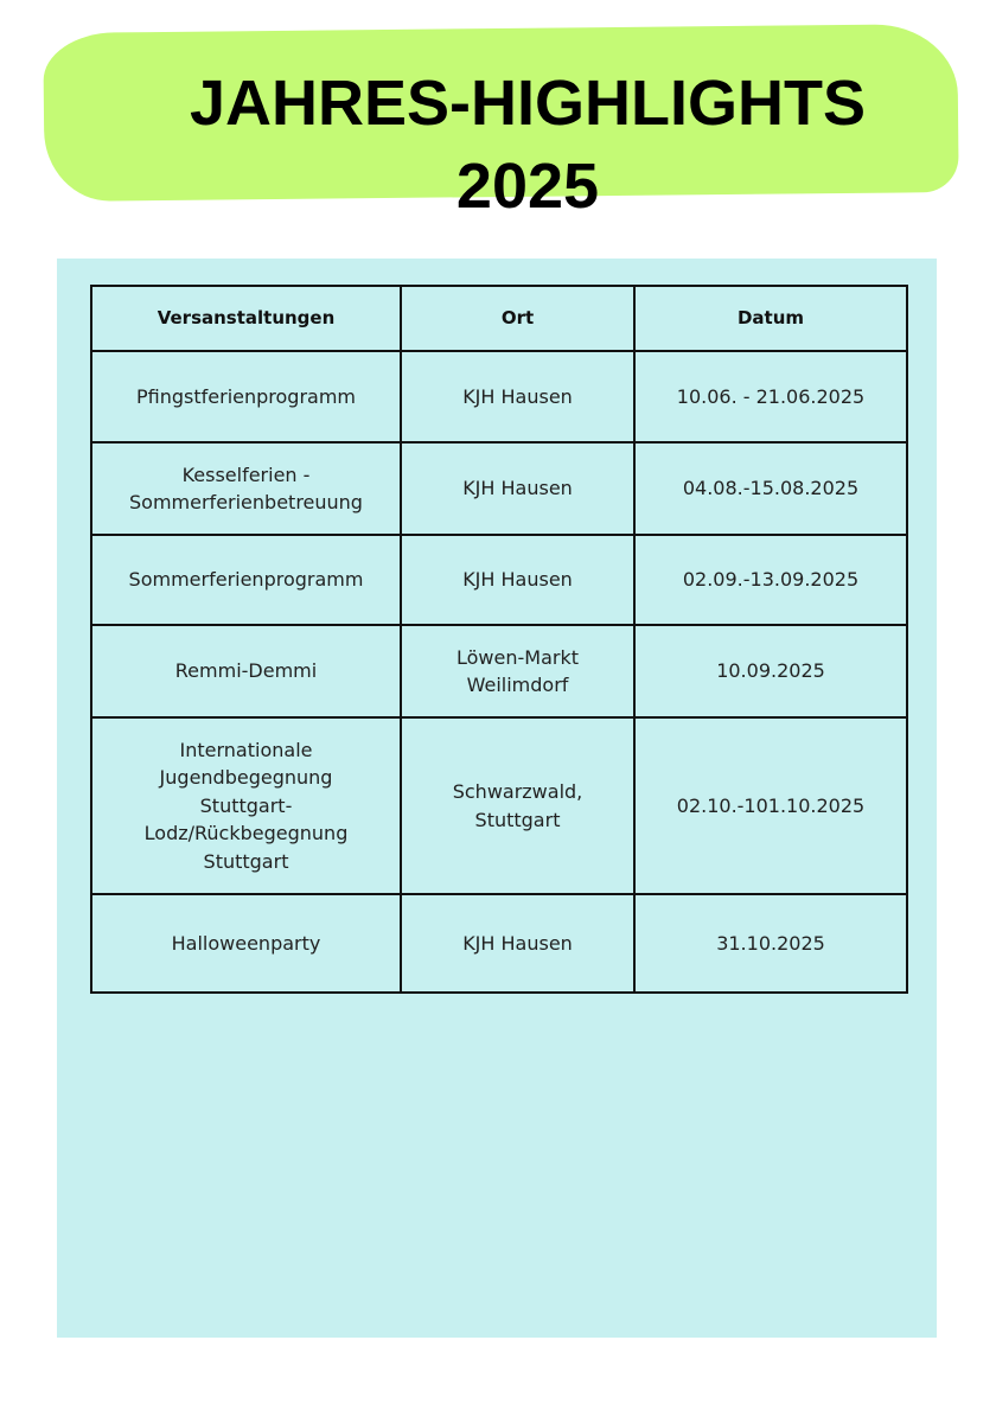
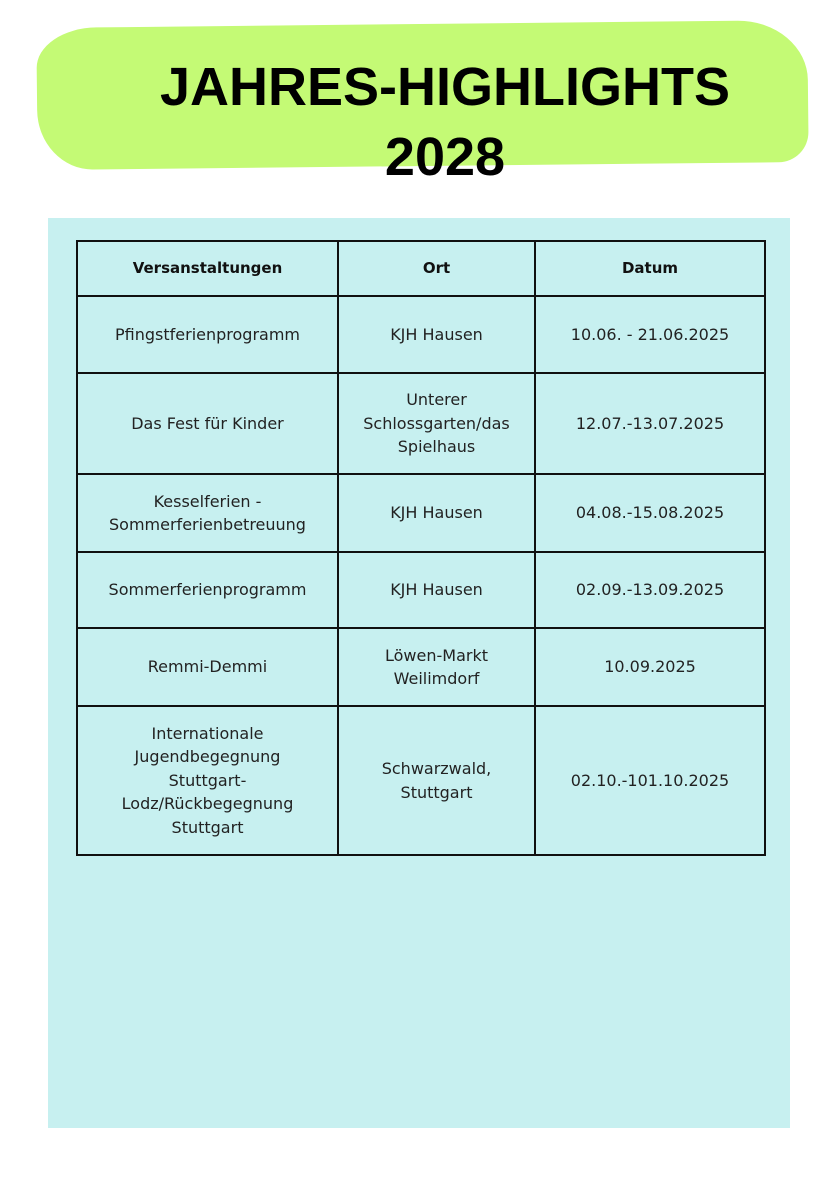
  JAHRES-HIGHLIGHTS
- 2025
+ 2028
  Versanstaltungen	Ort	Datum
  Pfingstferienprogramm	KJH Hausen	10.06. - 21.06.2025
+ Das Fest für Kinder	Unterer Schlossgarten/das Spielhaus	12.07.-13.07.2025
  Kesselferien - Sommerferienbetreuung	KJH Hausen	04.08.-15.08.2025
  Sommerferienprogramm	KJH Hausen	02.09.-13.09.2025
  Remmi-Demmi	Löwen-Markt Weilimdorf	10.09.2025
  Internationale Jugendbegegnung Stuttgart- Lodz/Rückbegegnung Stuttgart	Schwarzwald, Stuttgart	02.10.-101.10.2025
- Halloweenparty	KJH Hausen	31.10.2025
